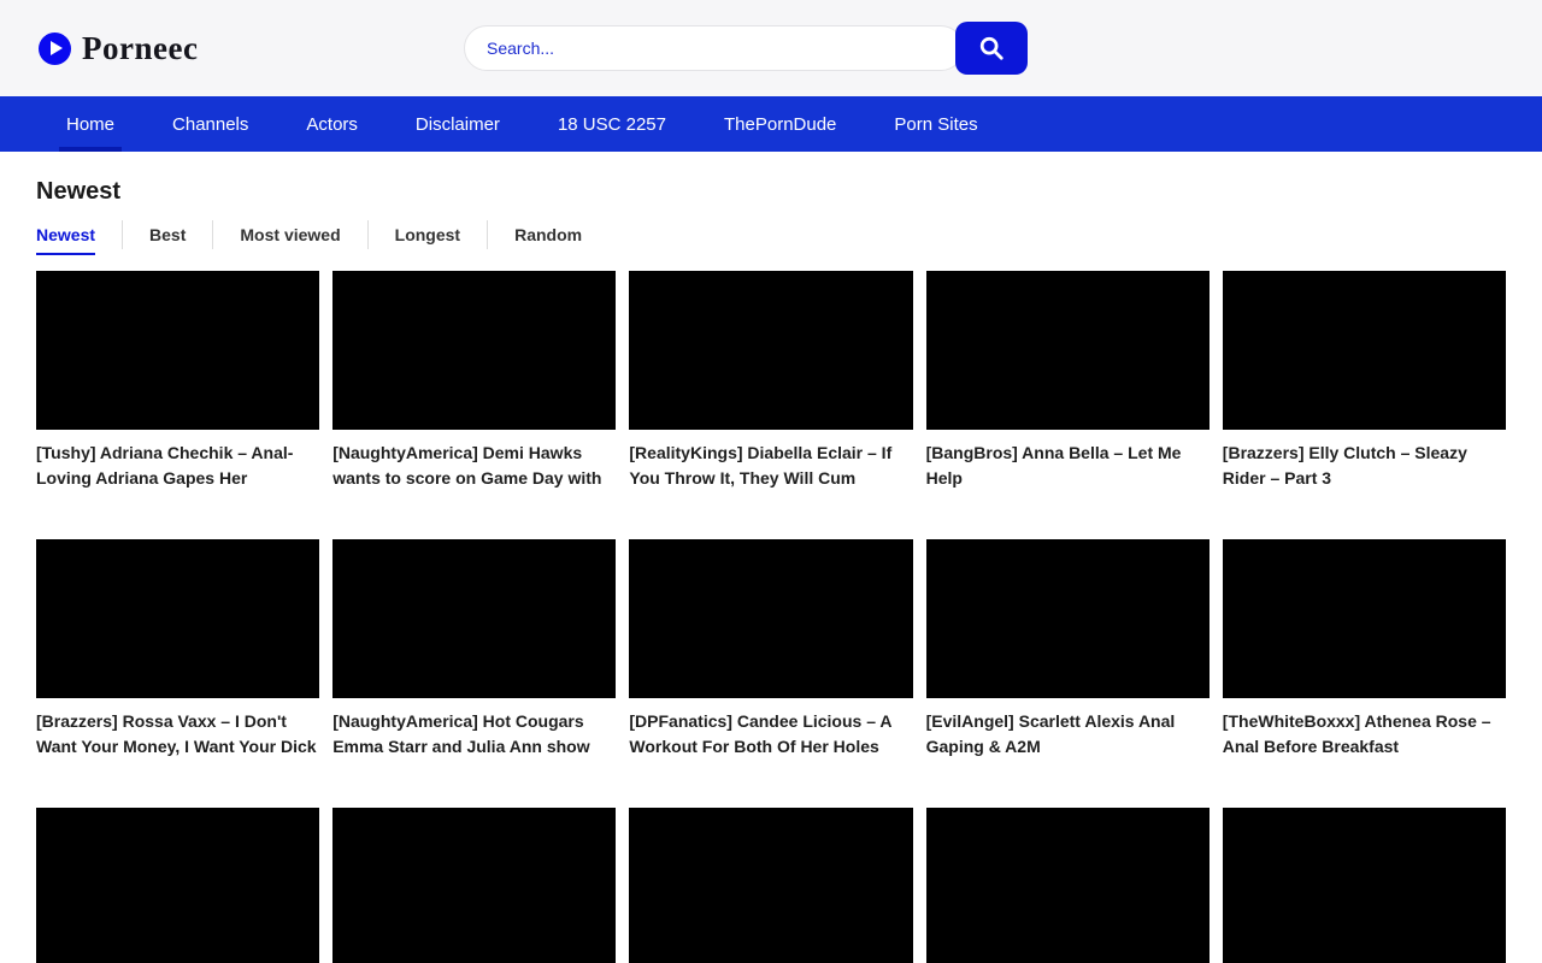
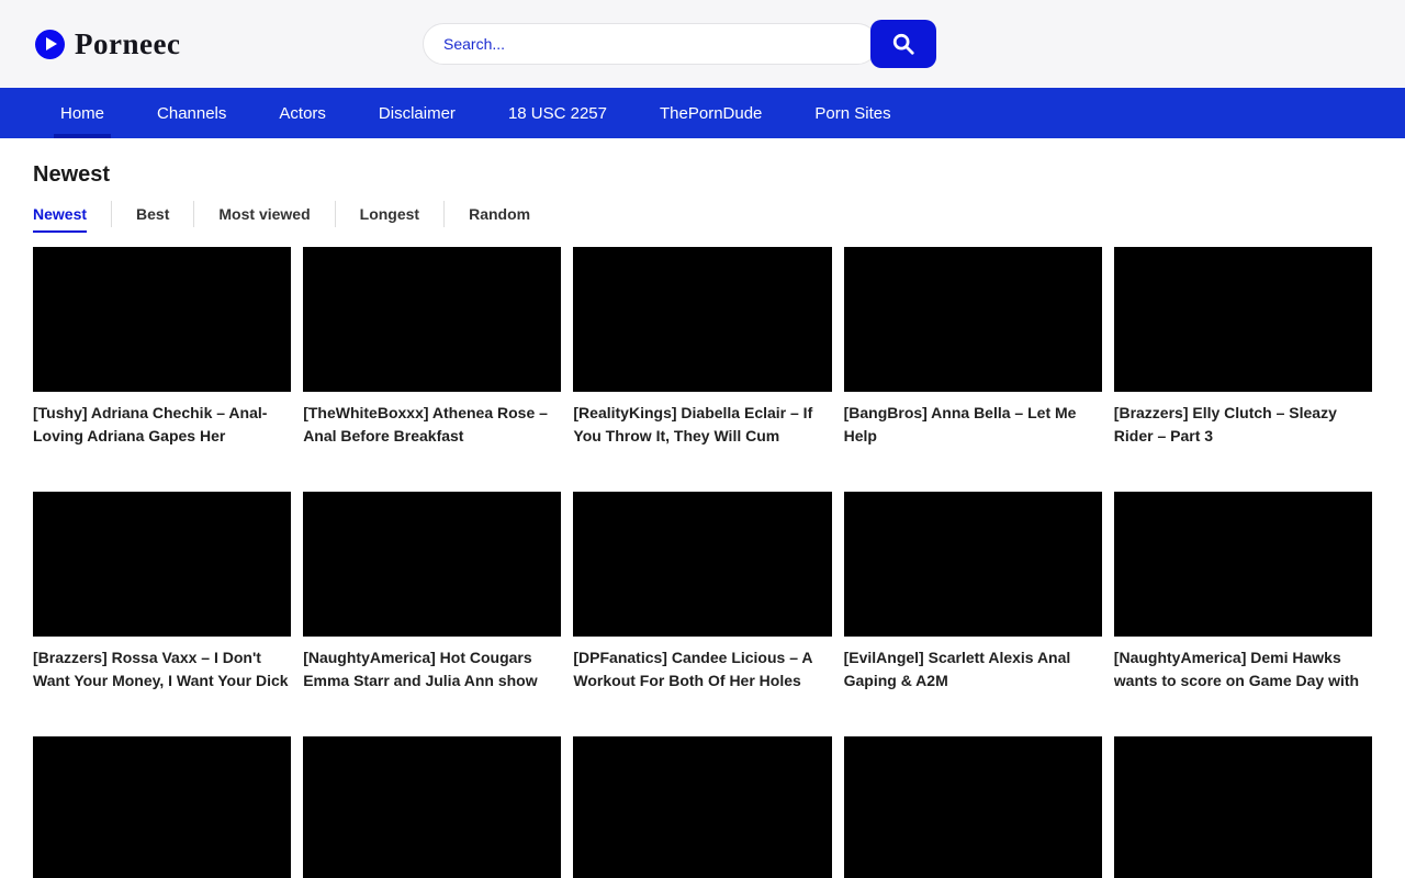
  Porneec
  Search...
  Home
  Channels
  Actors
  Disclaimer
  18 USC 2257
  ThePornDude
  Porn Sites
  Newest
  Newest
  Best
  Most viewed
  Longest
  Random
  [Tushy] Adriana Chechik – Anal-Loving Adriana Gapes Her
- [NaughtyAmerica] Demi Hawks wants to score on Game Day with
+ [TheWhiteBoxxx] Athenea Rose – Anal Before Breakfast
  [RealityKings] Diabella Eclair – If You Throw It, They Will Cum
  [BangBros] Anna Bella – Let Me Help
  [Brazzers] Elly Clutch – Sleazy Rider – Part 3
  [Brazzers] Rossa Vaxx – I Don't Want Your Money, I Want Your Dick
  [NaughtyAmerica] Hot Cougars Emma Starr and Julia Ann show
  [DPFanatics] Candee Licious – A Workout For Both Of Her Holes
  [EvilAngel] Scarlett Alexis Anal Gaping & A2M
- [TheWhiteBoxxx] Athenea Rose – Anal Before Breakfast
+ [NaughtyAmerica] Demi Hawks wants to score on Game Day with
